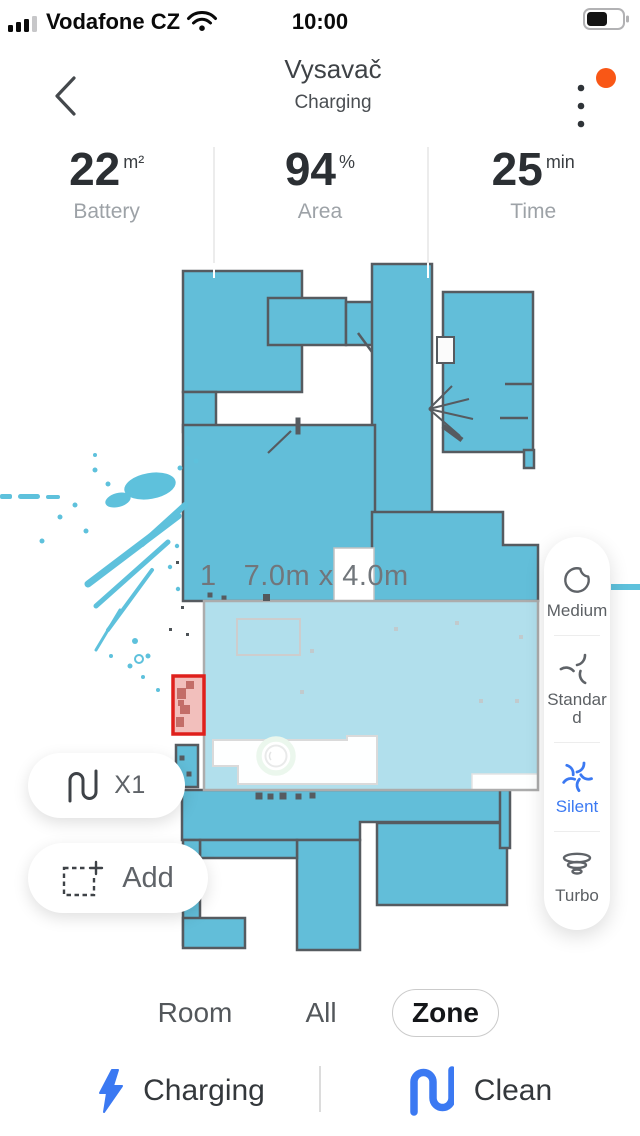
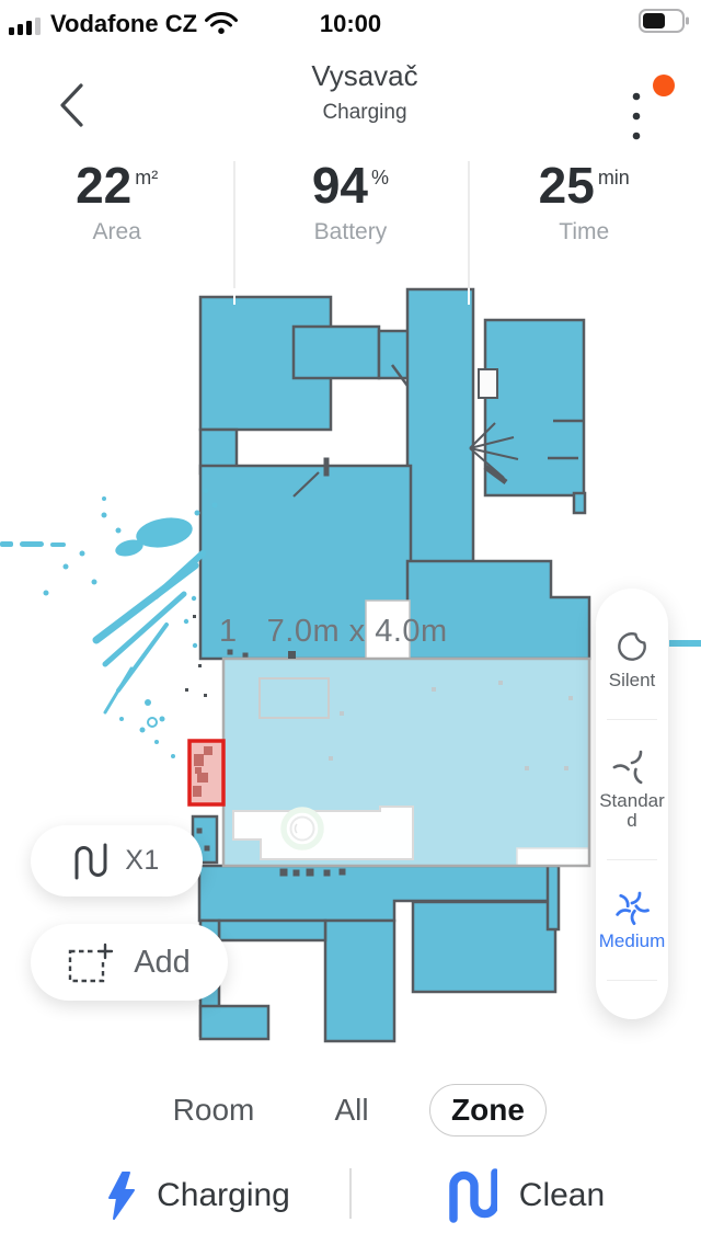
  Vodafone CZ
  10:00
  Vysavač
  Charging
  22 m²
- Battery
+ Area
  94 %
- Area
+ Battery
  25 min
  Time
  1
  7.0m x 4.0m
- Medium
+ Silent
  Standard
- Silent
+ Medium
- Turbo
  X1
  Add
  Room
  All
  Zone
  Charging
  Clean
